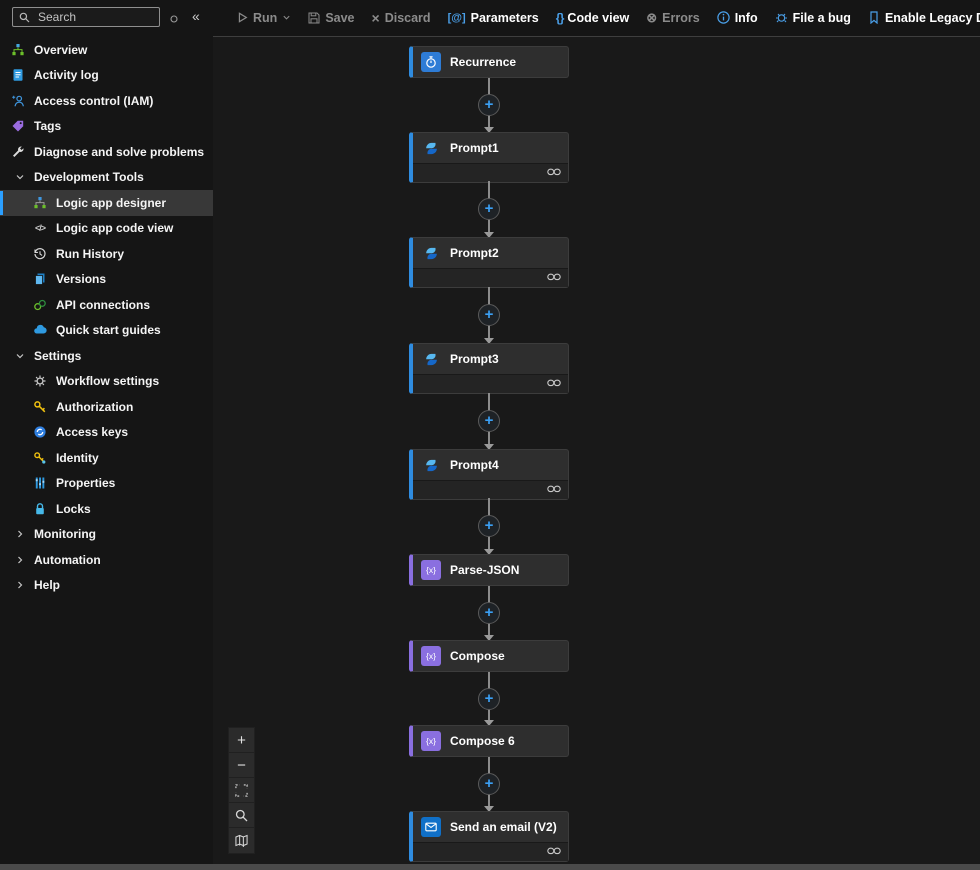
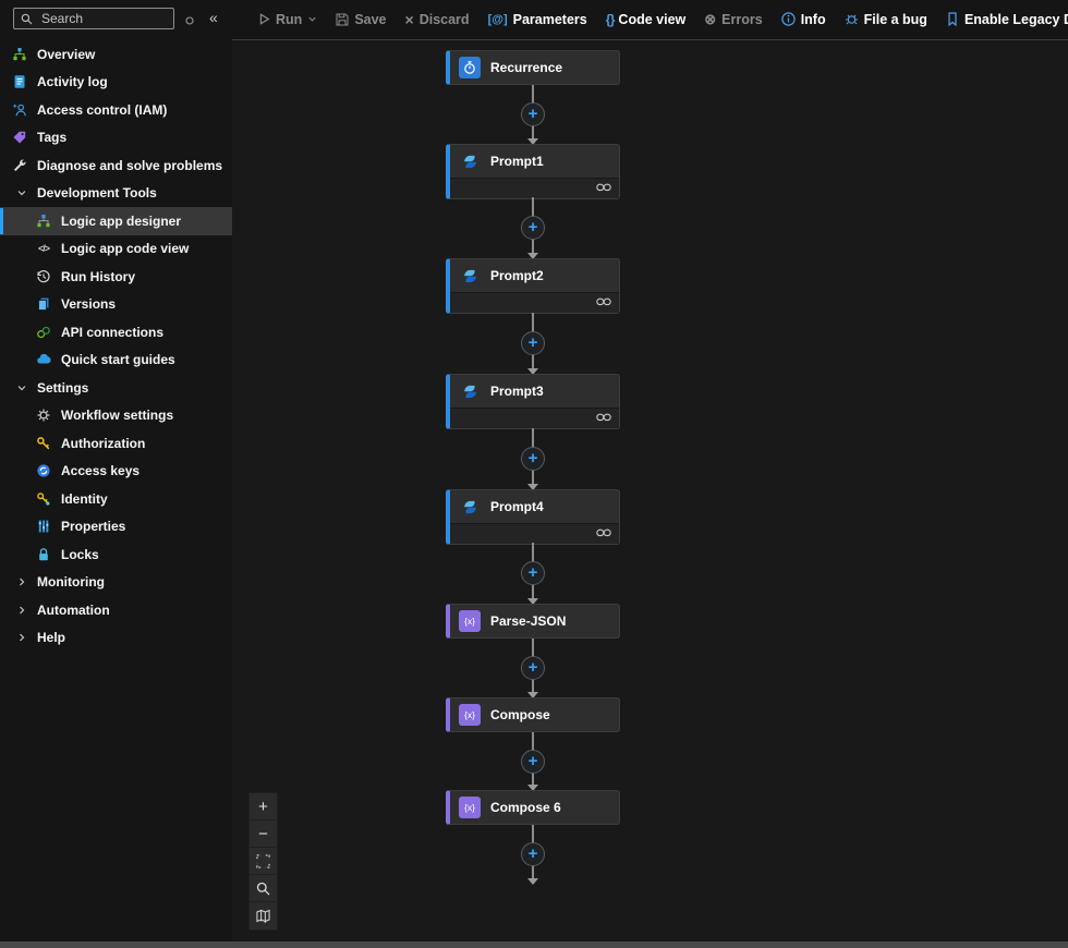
  Search
  «
  Run
  Save
  ×
  Discard
  [@]
  Parameters
  { }
  Code view
  ⊗
  Errors
  Info
  File a bug
  Overview
  Activity log
  Access control (IAM)
  Tags
  Diagnose and solve problems
  Development Tools
  Logic app designer
  </>
  Logic app code view
  Run History
  Versions
  API connections
  Quick start guides
  Settings
  Workflow settings
  Authorization
  Access keys
  Identity
  Properties
  Locks
  Monitoring
  Automation
  Help
  Recurrence
  +
  Prompt1
  +
  Prompt2
  +
  Prompt3
  +
  Prompt4
  +
  {x}
  Parse-JSON
  +
  {x}
  Compose
  +
  {x}
  Compose 6
  +
- Send an email (V2)
  +
  −
